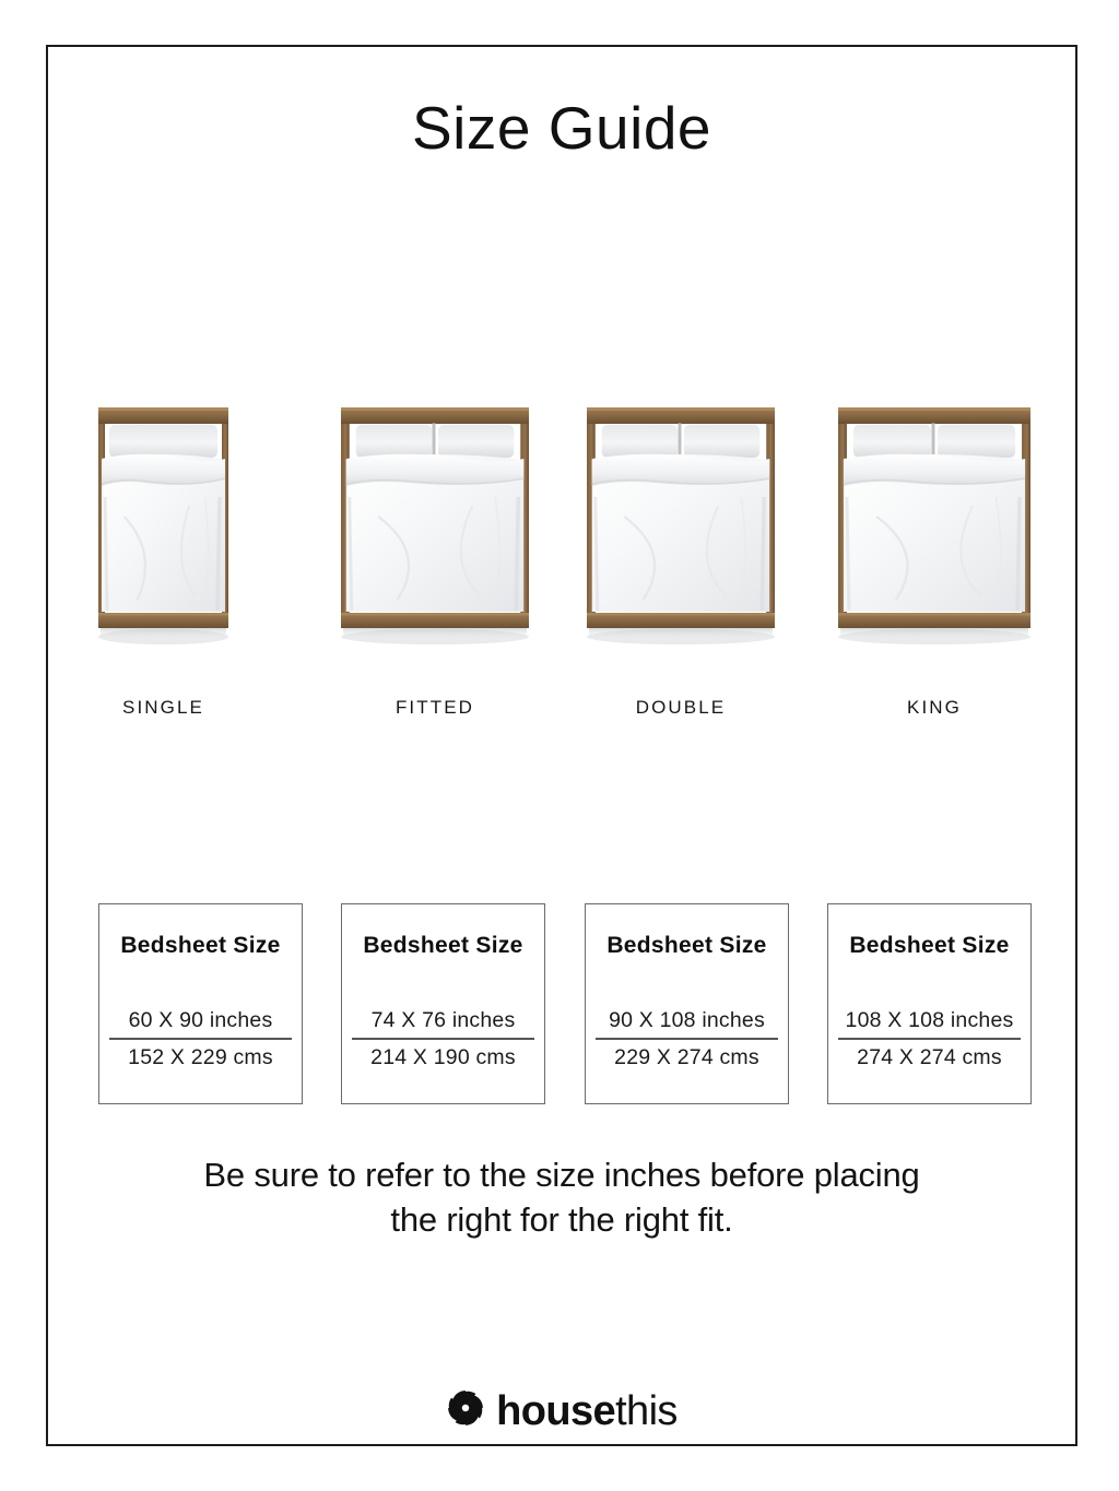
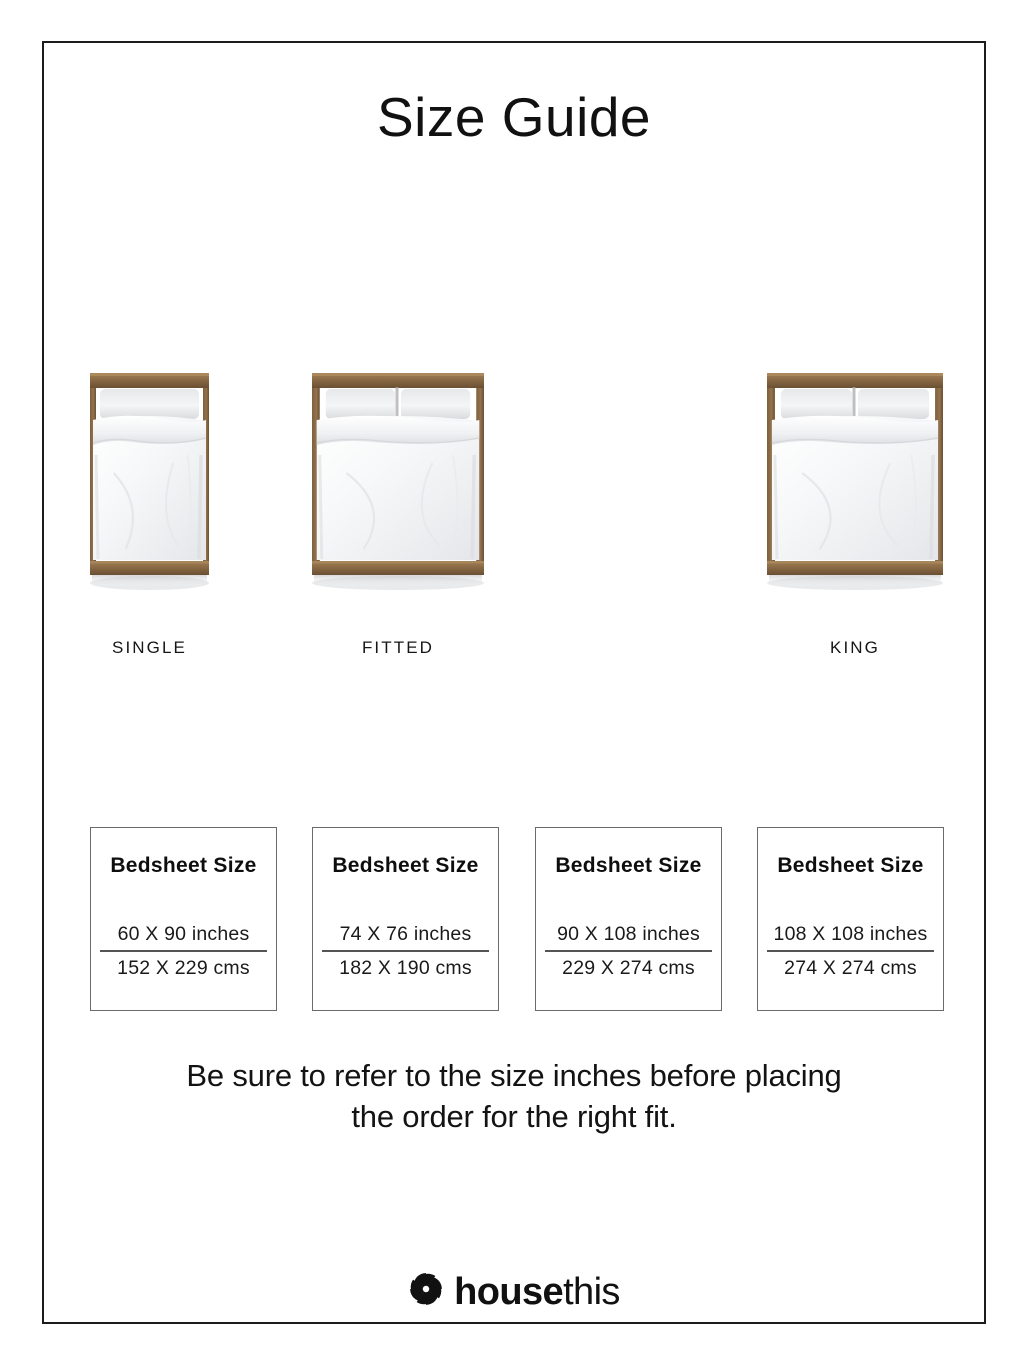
  Size Guide
  SINGLE
  FITTED
- DOUBLE
  KING
  Bedsheet Size
  60 X 90 inches
  152 X 229 cms
  Bedsheet Size
  74 X 76 inches
- 214 X 190 cms
+ 182 X 190 cms
  Bedsheet Size
  90 X 108 inches
  229 X 274 cms
  Bedsheet Size
  108 X 108 inches
  274 X 274 cms
  Be sure to refer to the size inches before placing
- the right for the right fit.
+ the order for the right fit.
  house
  this
